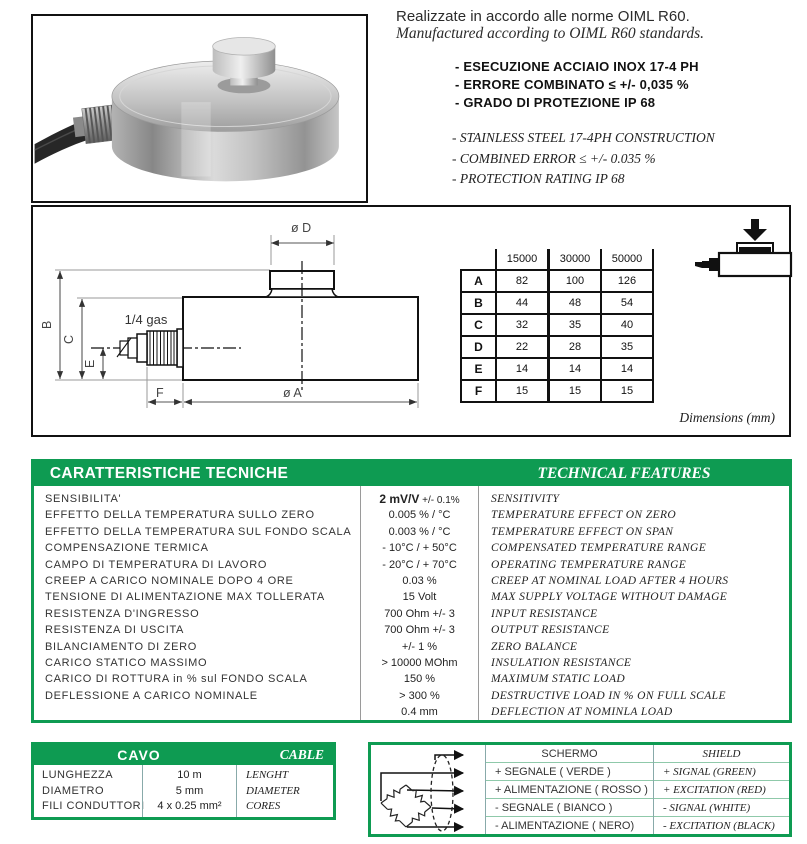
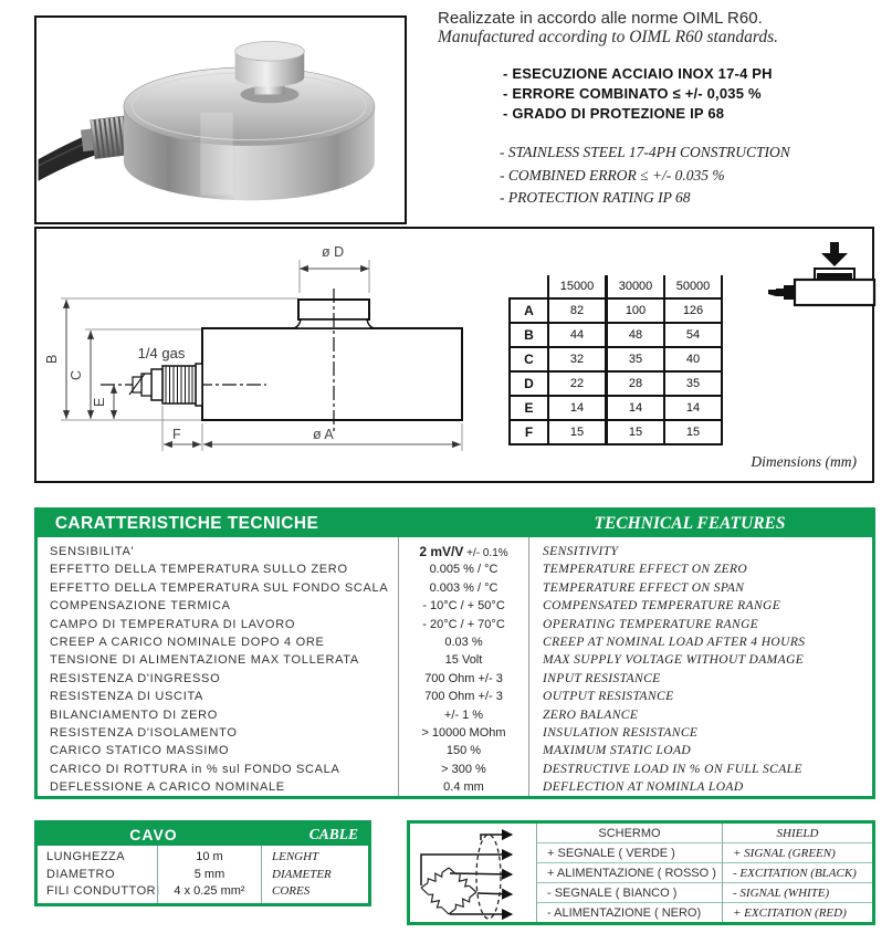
  Realizzate in accordo alle norme OIML R60.
  Manufactured according to OIML R60 standards.
  - ESECUZIONE ACCIAIO INOX 17-4 PH
  - ERRORE COMBINATO ≤ +/- 0,035 %
  - GRADO DI PROTEZIONE IP 68
  - STAINLESS STEEL 17-4PH CONSTRUCTION
  - COMBINED ERROR ≤ +/- 0.035 %
  - PROTECTION RATING IP 68
  ø D
  ø A
  F
  1/4 gas
  	15000	30000	50000
  A	82	100	126
  B	44	48	54
  C	32	35	40
  D	22	28	35
  E	14	14	14
  F	15	15	15
  Dimensions (mm)
  CARATTERISTICHE TECNICHE
  TECHNICAL FEATURES
  SENSIBILITA'
  EFFETTO DELLA TEMPERATURA SULLO ZERO
  EFFETTO DELLA TEMPERATURA SUL FONDO SCALA
  COMPENSAZIONE TERMICA
  CAMPO DI TEMPERATURA DI LAVORO
  CREEP A CARICO NOMINALE DOPO 4 ORE
  TENSIONE DI ALIMENTAZIONE MAX TOLLERATA
  RESISTENZA D'INGRESSO
  RESISTENZA DI USCITA
  BILANCIAMENTO DI ZERO
+ RESISTENZA D'ISOLAMENTO
  CARICO STATICO MASSIMO
  CARICO DI ROTTURA in % sul FONDO SCALA
  DEFLESSIONE A CARICO NOMINALE
  2 mV/V +/- 0.1%
  0.005 % / °C
  0.003 % / °C
  - 10°C / + 50°C
  - 20°C / + 70°C
  0.03 %
  15 Volt
  700 Ohm +/- 3
  700 Ohm +/- 3
  +/- 1 %
  > 10000 MOhm
  150 %
  > 300 %
  0.4 mm
  SENSITIVITY
  TEMPERATURE EFFECT ON ZERO
  TEMPERATURE EFFECT ON SPAN
  COMPENSATED TEMPERATURE RANGE
  OPERATING TEMPERATURE RANGE
  CREEP AT NOMINAL LOAD AFTER 4 HOURS
  MAX SUPPLY VOLTAGE WITHOUT DAMAGE
  INPUT RESISTANCE
  OUTPUT RESISTANCE
  ZERO BALANCE
  INSULATION RESISTANCE
  MAXIMUM STATIC LOAD
  DESTRUCTIVE LOAD IN % ON FULL SCALE
  DEFLECTION AT NOMINLA LOAD
  CAVO
  CABLE
  LUNGHEZZA
  DIAMETRO
  FILI CONDUTTOR
  10 m
  5 mm
  4 x 0.25 mm²
  LENGHT
  DIAMETER
  CORES
  SCHERMO
  + SEGNALE ( VERDE )
  + ALIMENTAZIONE ( ROSSO )
  - SEGNALE ( BIANCO )
  - ALIMENTAZIONE ( NERO)
  SHIELD
  + SIGNAL (GREEN)
- + EXCITATION (RED)
+ - EXCITATION (BLACK)
  - SIGNAL (WHITE)
- - EXCITATION (BLACK)
+ + EXCITATION (RED)
